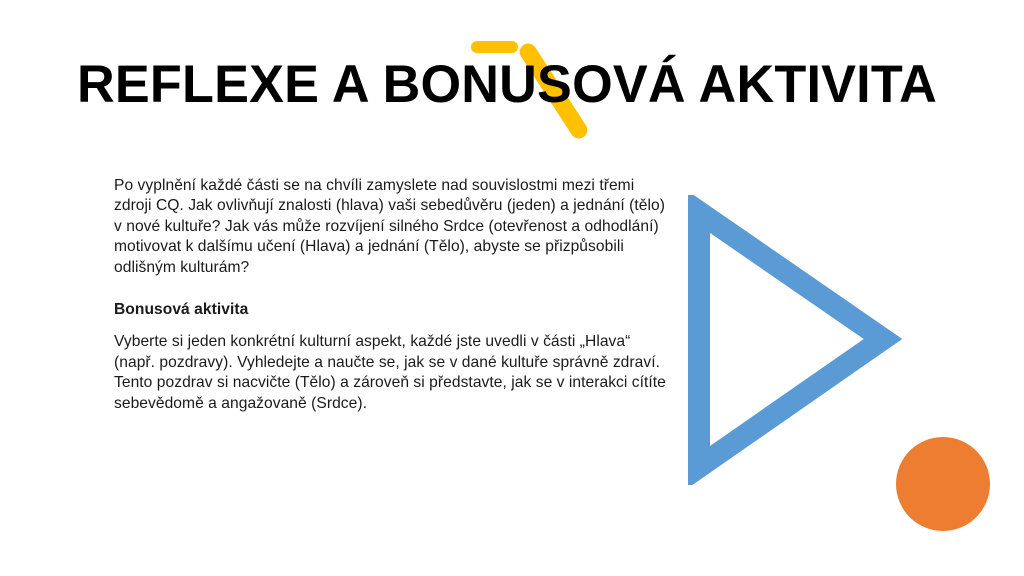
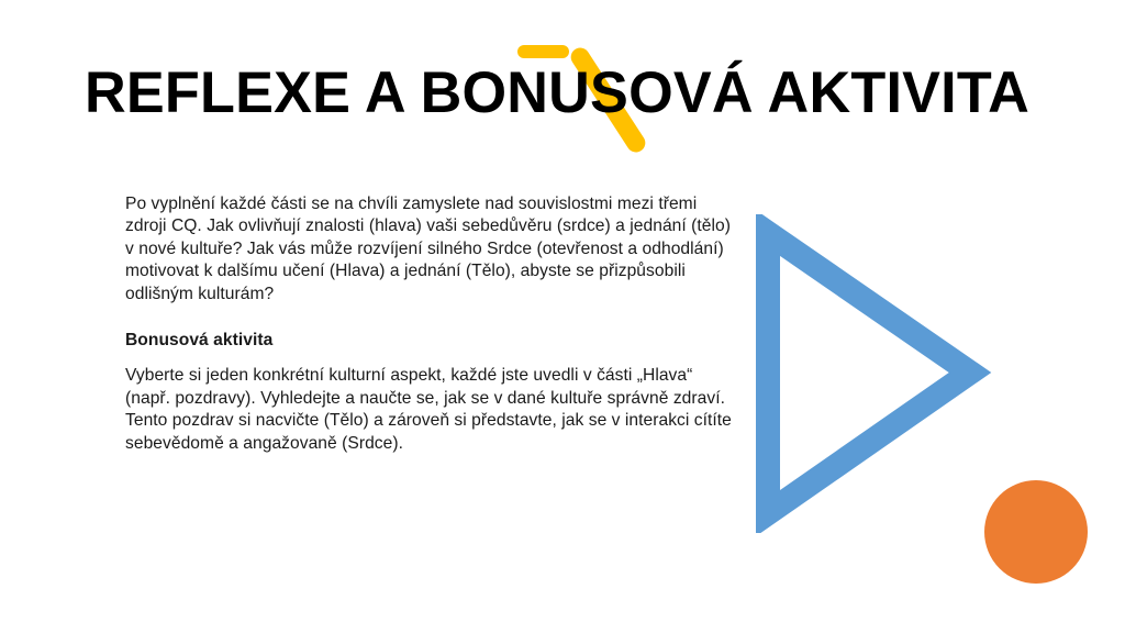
  REFLEXE A BONUSOVÁ AKTIVITA
- Po vyplnění každé části se na chvíli zamyslete nad souvislostmi mezi třemi zdroji CQ. Jak ovlivňují znalosti (hlava) vaši sebedůvěru (jeden) a jednání (tělo) v nové kultuře? Jak vás může rozvíjení silného Srdce (otevřenost a odhodlání) motivovat k dalšímu učení (Hlava) a jednání (Tělo), abyste se přizpůsobili odlišným kulturám?
+ Po vyplnění každé části se na chvíli zamyslete nad souvislostmi mezi třemi zdroji CQ. Jak ovlivňují znalosti (hlava) vaši sebedůvěru (srdce) a jednání (tělo) v nové kultuře? Jak vás může rozvíjení silného Srdce (otevřenost a odhodlání) motivovat k dalšímu učení (Hlava) a jednání (Tělo), abyste se přizpůsobili odlišným kulturám?
  Bonusová aktivita
  Vyberte si jeden konkrétní kulturní aspekt, každé jste uvedli v části „Hlava“ (např. pozdravy). Vyhledejte a naučte se, jak se v dané kultuře správně zdraví. Tento pozdrav si nacvičte (Tělo) a zároveň si představte, jak se v interakci cítíte sebevědomě a angažovaně (Srdce).
